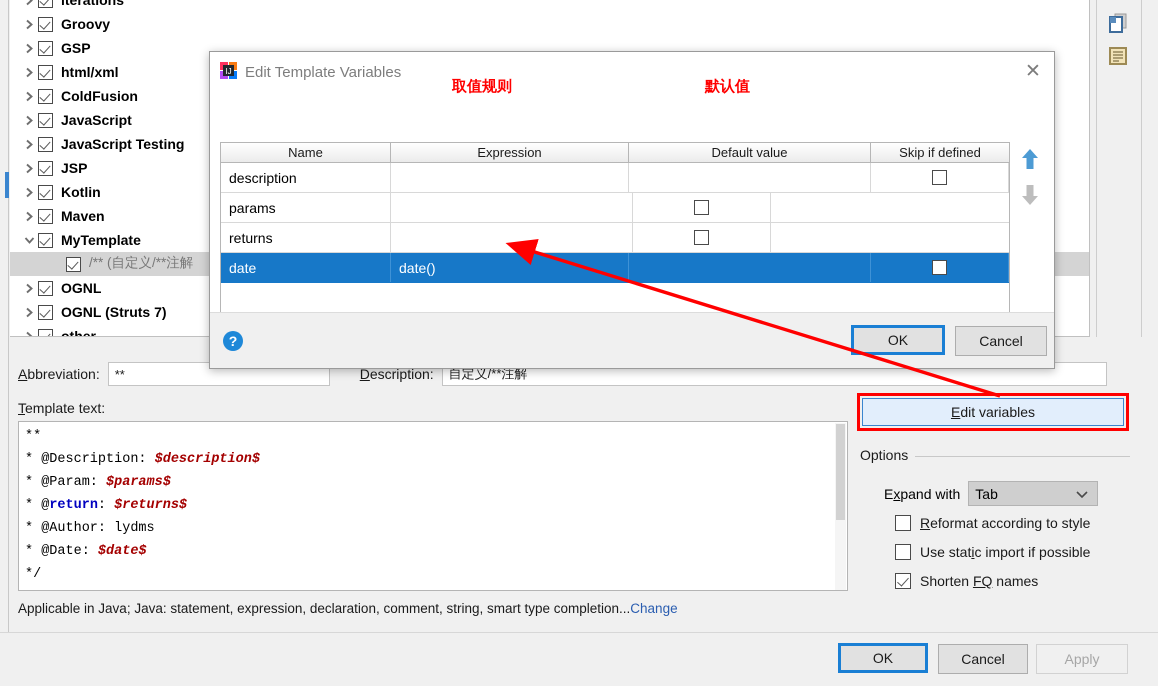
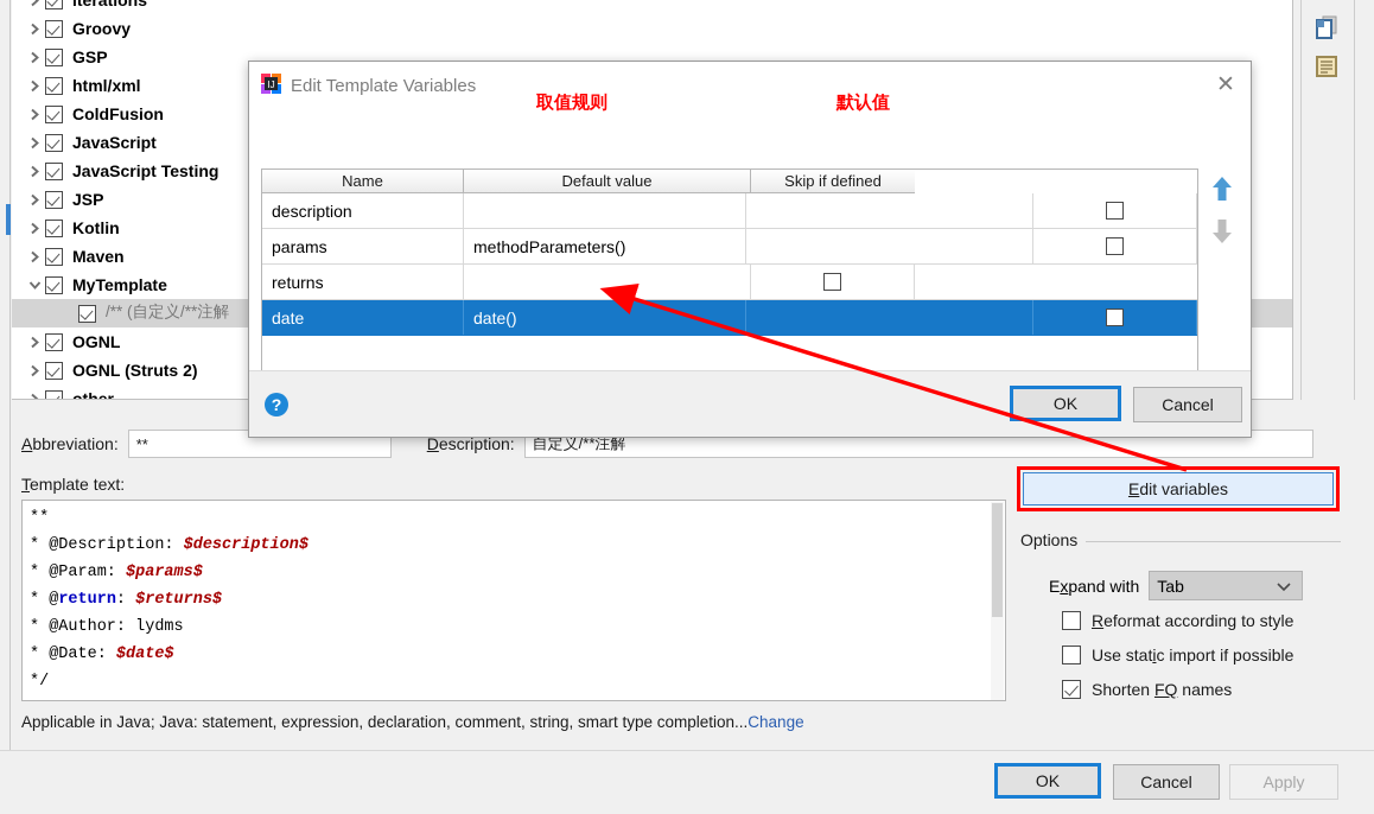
  iterations
  Groovy
  GSP
  html/xml
  ColdFusion
  JavaScript
  JavaScript Testing
  JSP
  Kotlin
  Maven
  MyTemplate
  /** (自定义/**注解
  OGNL
- OGNL (Struts 7)
+ OGNL (Struts 2)
  Abbreviation:
  **
  Description:
  自定义/**注解
  Template text:
  **
  * @Description: $description$
  * @Param: $params$
  * @return: $returns$
  * @Author: lydms
  * @Date: $date$
  */
  Applicable in Java; Java: statement, expression, declaration, comment, string, smart type completion...Change
  Edit variables
  Options
  Expand with
  Tab
  Reformat according to style
  Use static import if possible
  Shorten FQ names
  OK
  Cancel
  Apply
  IJ
  Edit Template Variables
  ✕
  Name
- Expression
  Default value
  Skip if defined
  description
  params
+ methodParameters()
  returns
  date
  date()
  ?
  OK
  Cancel
  取值规则
  默认值
